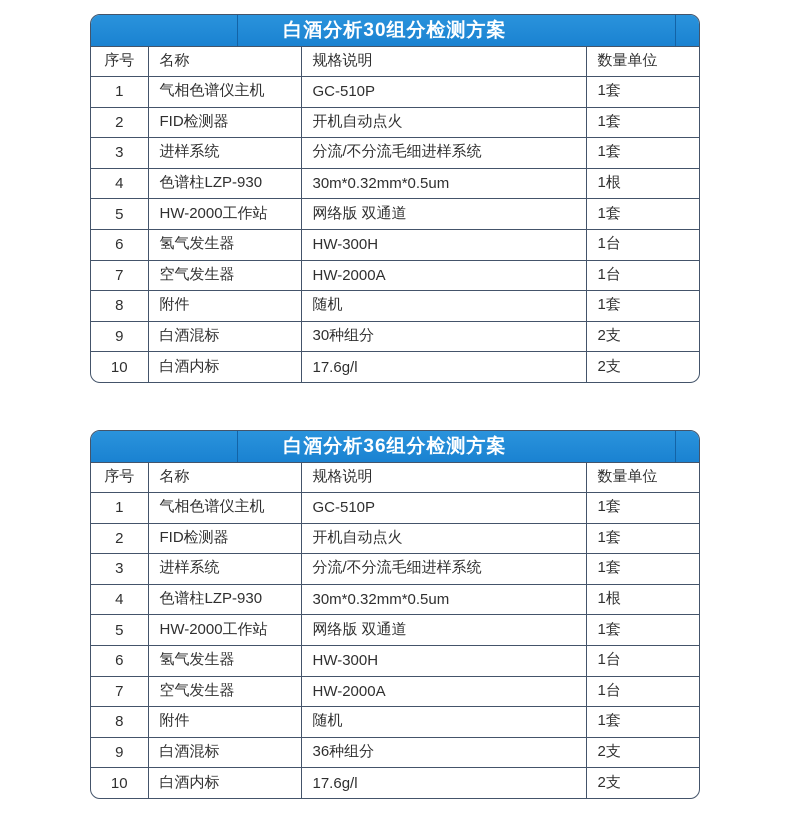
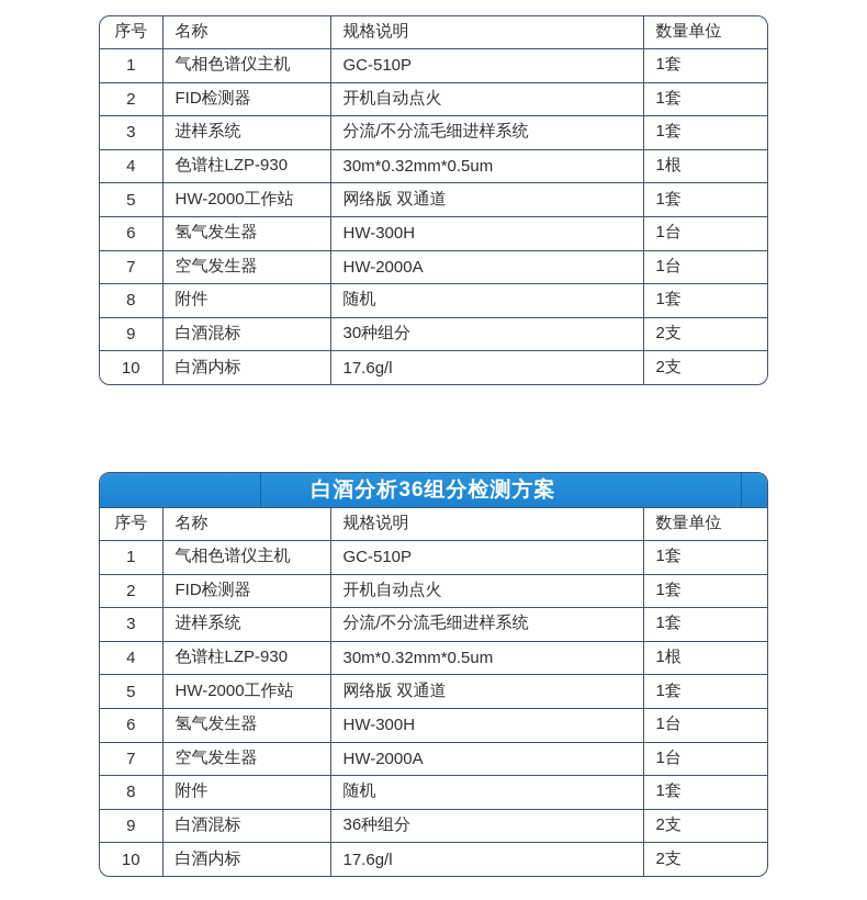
- 白酒分析30组分检测方案
  序号	名称	规格说明	数量单位
  1	气相色谱仪主机	GC-510P	1套
  2	FID检测器	开机自动点火	1套
  3	进样系统	分流/不分流毛细进样系统	1套
  4	色谱柱LZP-930	30m*0.32mm*0.5um	1根
  5	HW-2000工作站	网络版 双通道	1套
  6	氢气发生器	HW-300H	1台
  7	空气发生器	HW-2000A	1台
  8	附件	随机	1套
  9	白酒混标	30种组分	2支
  10	白酒内标	17.6g/l	2支
  白酒分析36组分检测方案
  序号	名称	规格说明	数量单位
  1	气相色谱仪主机	GC-510P	1套
  2	FID检测器	开机自动点火	1套
  3	进样系统	分流/不分流毛细进样系统	1套
  4	色谱柱LZP-930	30m*0.32mm*0.5um	1根
  5	HW-2000工作站	网络版 双通道	1套
  6	氢气发生器	HW-300H	1台
  7	空气发生器	HW-2000A	1台
  8	附件	随机	1套
  9	白酒混标	36种组分	2支
  10	白酒内标	17.6g/l	2支
